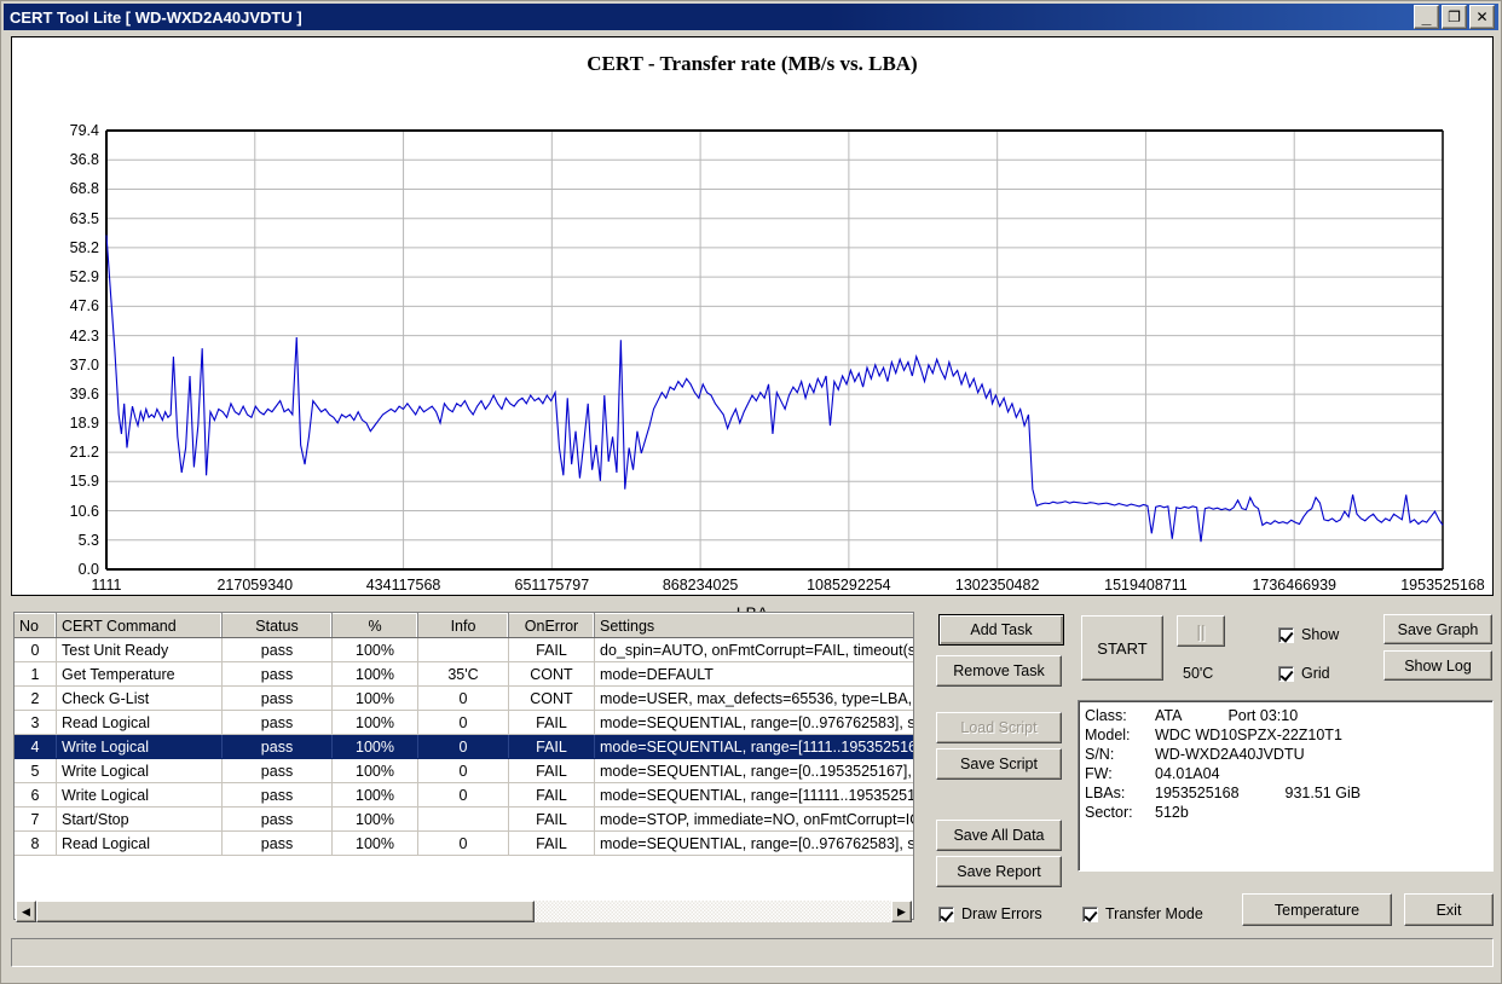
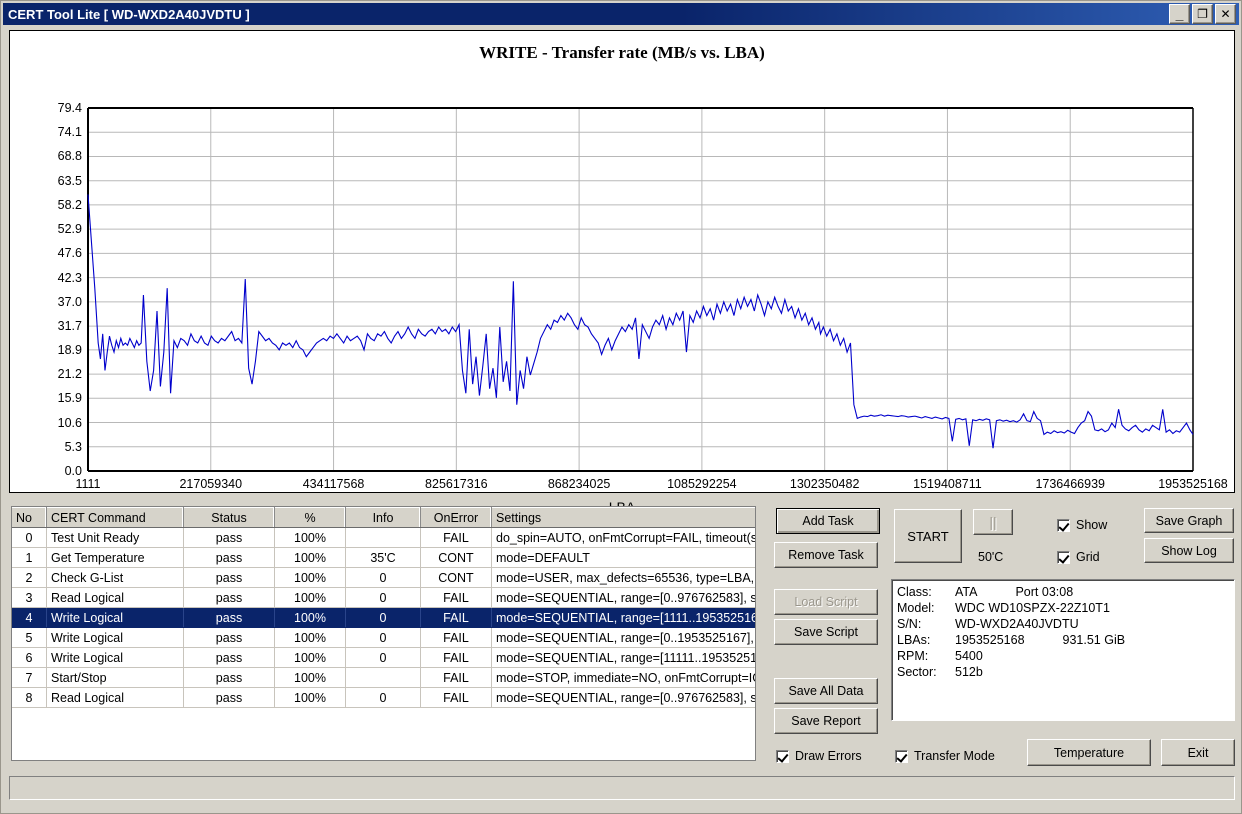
  CERT Tool Lite [ WD-WXD2A40JVDTU ]
  _
  ❐
  ✕
- CERT - Transfer rate (MB/s vs. LBA)
+ WRITE - Transfer rate (MB/s vs. LBA)
  79.4
- 36.8
+ 74.1
  68.8
  63.5
  58.2
  52.9
  47.6
  42.3
  37.0
- 39.6
+ 31.7
  18.9
  21.2
  15.9
  10.6
  5.3
  0.0
  1111
  217059340
  434117568
- 651175797
+ 825617316
  868234025
  1085292254
  1302350482
  1519408711
  1736466939
  1953525168
  No	CERT Command	Status	%	Info	OnError	Settings
  0	Test Unit Ready	pass	100%		FAIL	do_spin=AUTO, onFmtCorrupt=FAIL, timeout(s
  1	Get Temperature	pass	100%	35'C	CONT	mode=DEFAULT
  2	Check G-List	pass	100%	0	CONT	mode=USER, max_defects=65536, type=LBA,
  3	Read Logical	pass	100%	0	FAIL	mode=SEQUENTIAL, range=[0..976762583], s
  4	Write Logical	pass	100%	0	FAIL	mode=SEQUENTIAL, range=[1111..195352516
  5	Write Logical	pass	100%	0	FAIL	mode=SEQUENTIAL, range=[0..1953525167],
  6	Write Logical	pass	100%	0	FAIL	mode=SEQUENTIAL, range=[11111..19535251
  7	Start/Stop	pass	100%		FAIL	mode=STOP, immediate=NO, onFmtCorrupt=I
  8	Read Logical	pass	100%	0	FAIL	mode=SEQUENTIAL, range=[0..976762583], s
- ◀
- ▶
  Add Task
  Remove Task
  Load Script
  Save Script
  Save All Data
  Save Report
  START
  ||
  50'C
  Show
  Grid
  Save Graph
  Show Log
  Class:
  ATA
- Port 03:10
+ Port 03:08
  Model:
  WDC WD10SPZX-22Z10T1
  S/N:
  WD-WXD2A40JVDTU
- FW:
- 04.01A04
  LBAs:
  1953525168
  931.51 GiB
+ RPM:
+ 5400
  Sector:
  512b
  Draw Errors
  Transfer Mode
  Temperature
  Exit
